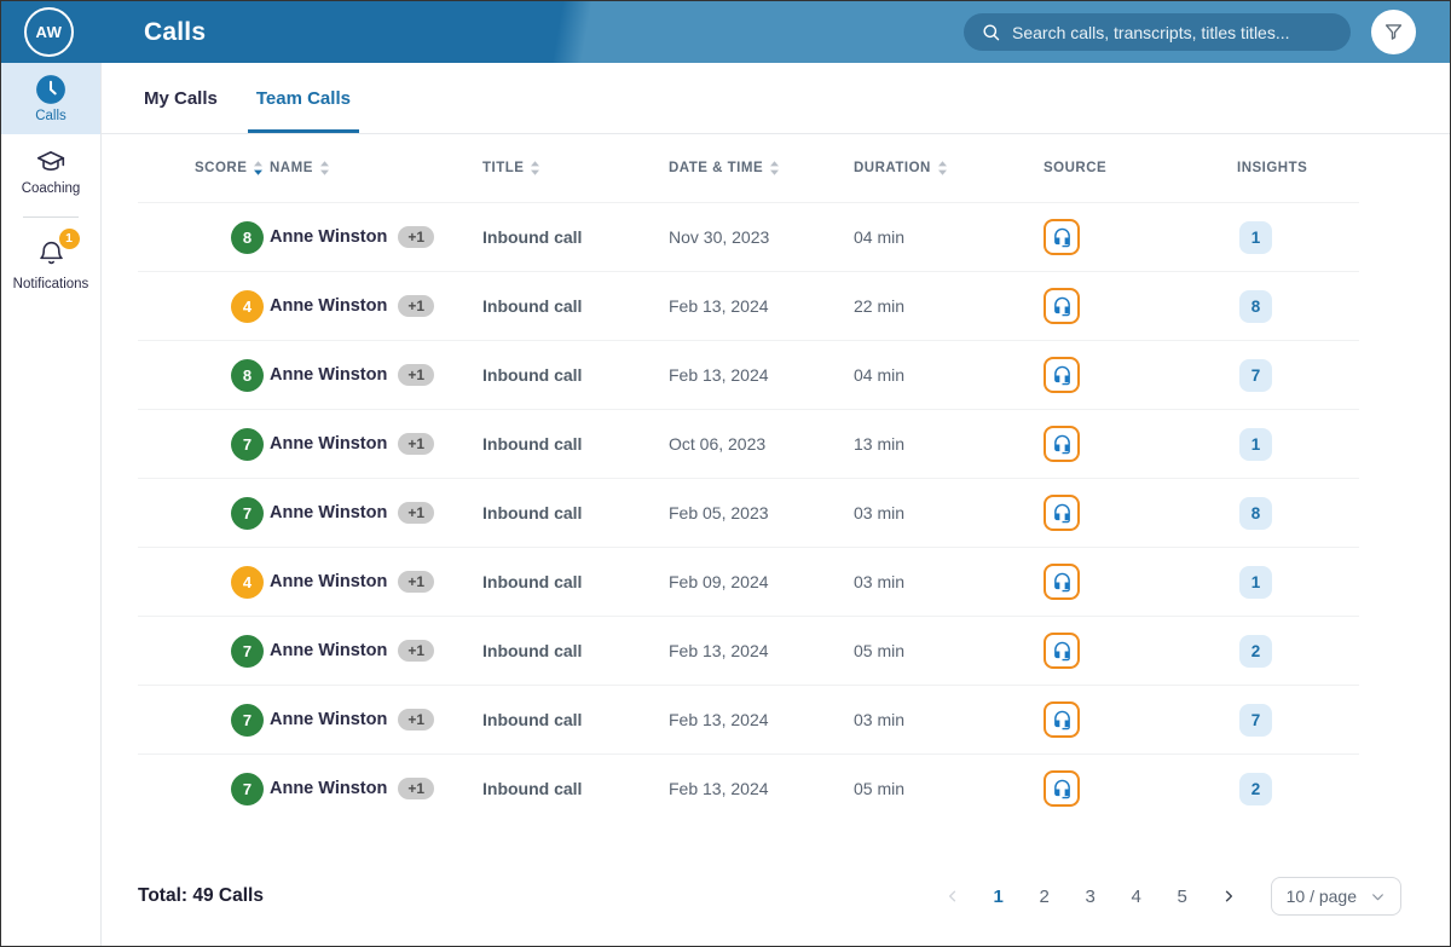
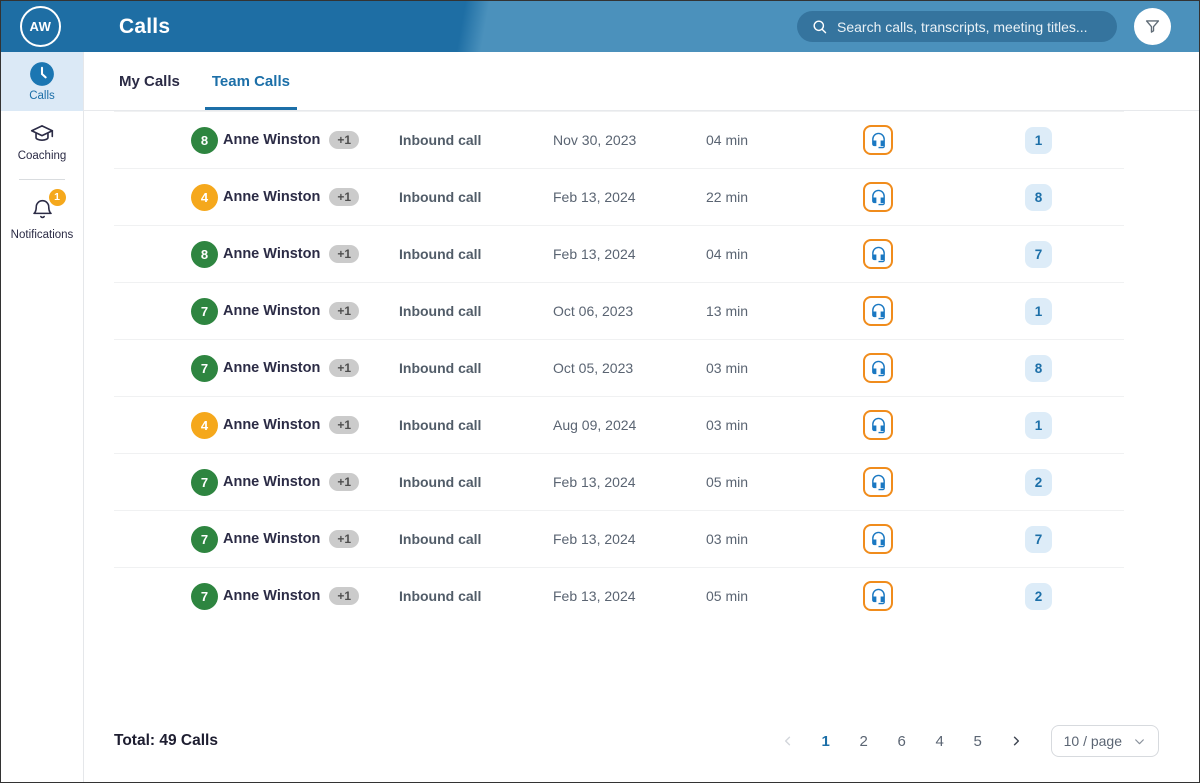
  AW
  Calls
- Search calls, transcripts, titles titles...
+ Search calls, transcripts, meeting titles...
  Calls
  Coaching
  1
  Notifications
  My Calls
  Team Calls
- SCORE
- NAME
- TITLE
- DATE & TIME
- DURATION
- SOURCE
- INSIGHTS
  8
  Anne Winston
  +1
  Inbound call
  Nov 30, 2023
  04 min
  1
  4
  Anne Winston
  +1
  Inbound call
  Feb 13, 2024
  22 min
  8
  8
  Anne Winston
  +1
  Inbound call
  Feb 13, 2024
  04 min
  7
  7
  Anne Winston
  +1
  Inbound call
  Oct 06, 2023
  13 min
  1
  7
  Anne Winston
  +1
  Inbound call
- Feb 05, 2023
+ Oct 05, 2023
  03 min
  8
  4
  Anne Winston
  +1
  Inbound call
- Feb 09, 2024
+ Aug 09, 2024
  03 min
  1
  7
  Anne Winston
  +1
  Inbound call
  Feb 13, 2024
  05 min
  2
  7
  Anne Winston
  +1
  Inbound call
  Feb 13, 2024
  03 min
  7
  7
  Anne Winston
  +1
  Inbound call
  Feb 13, 2024
  05 min
  2
  Total: 49 Calls
  1
  2
- 3
+ 6
  4
  5
  10 / page
